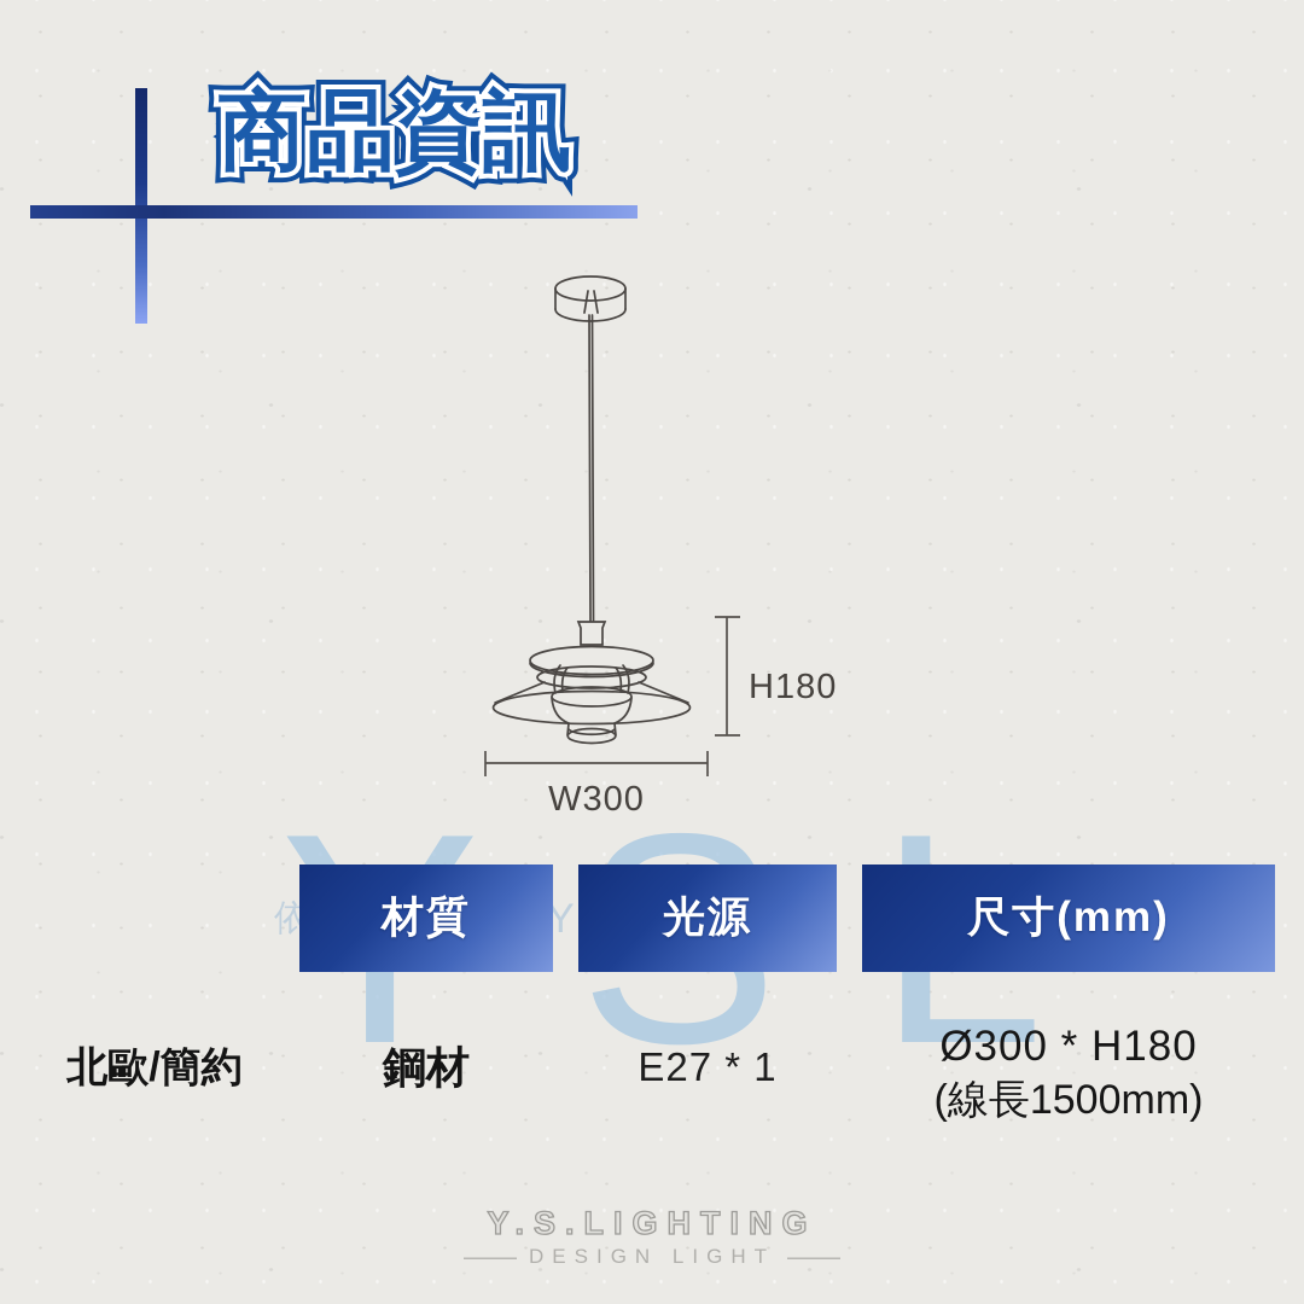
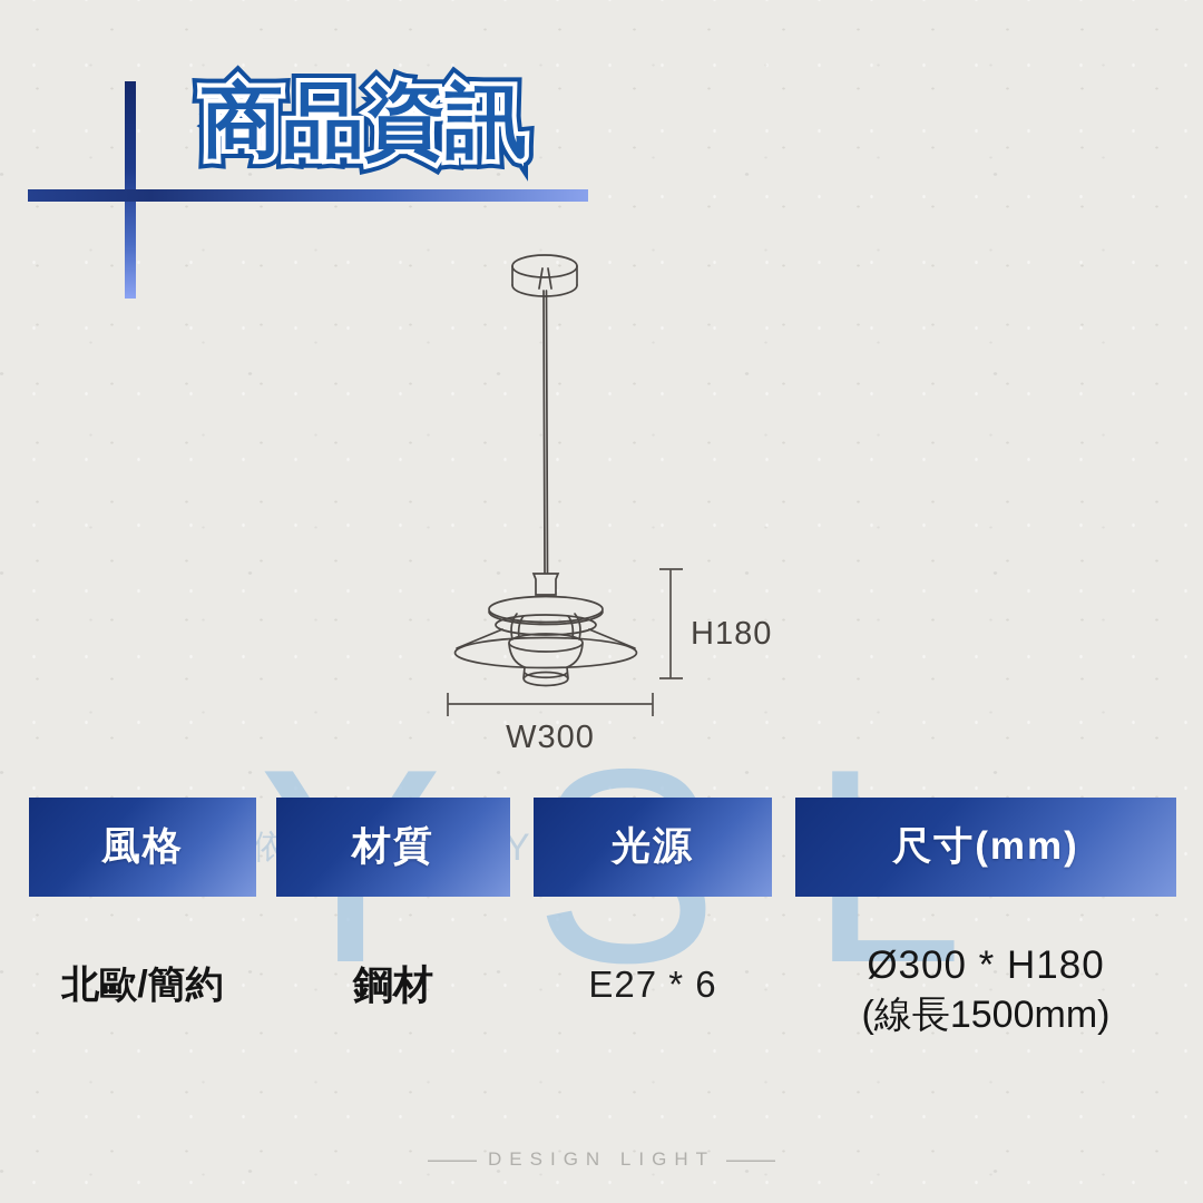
  商品資訊
  依
  Y
  H180
  W300
+ 風格
  材質
  光源
  尺寸(mm)
  北歐/簡約
  鋼材
- E27 * 1
+ E27 * 6
  Ø300 * H180
  (線長1500mm)
- Y.S.LIGHTING
  ——
  DESIGN LIGHT
  ——
